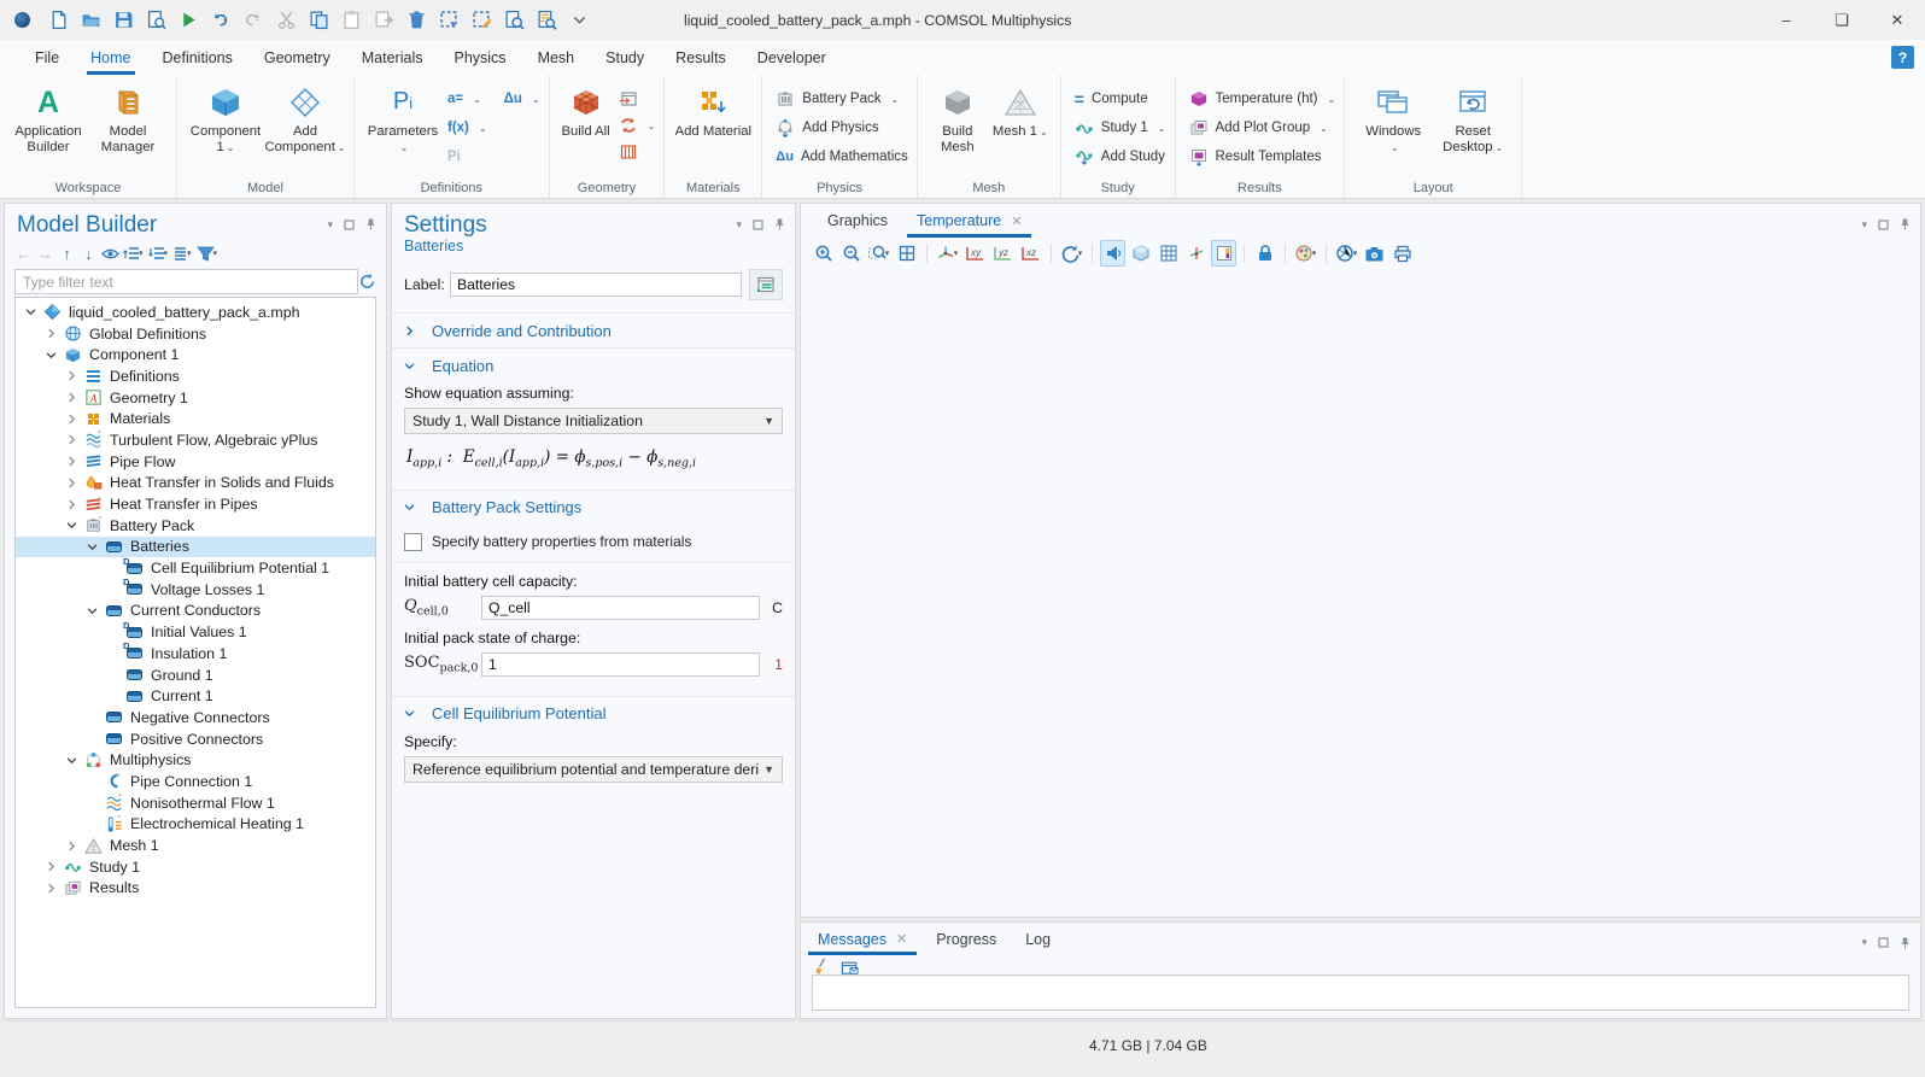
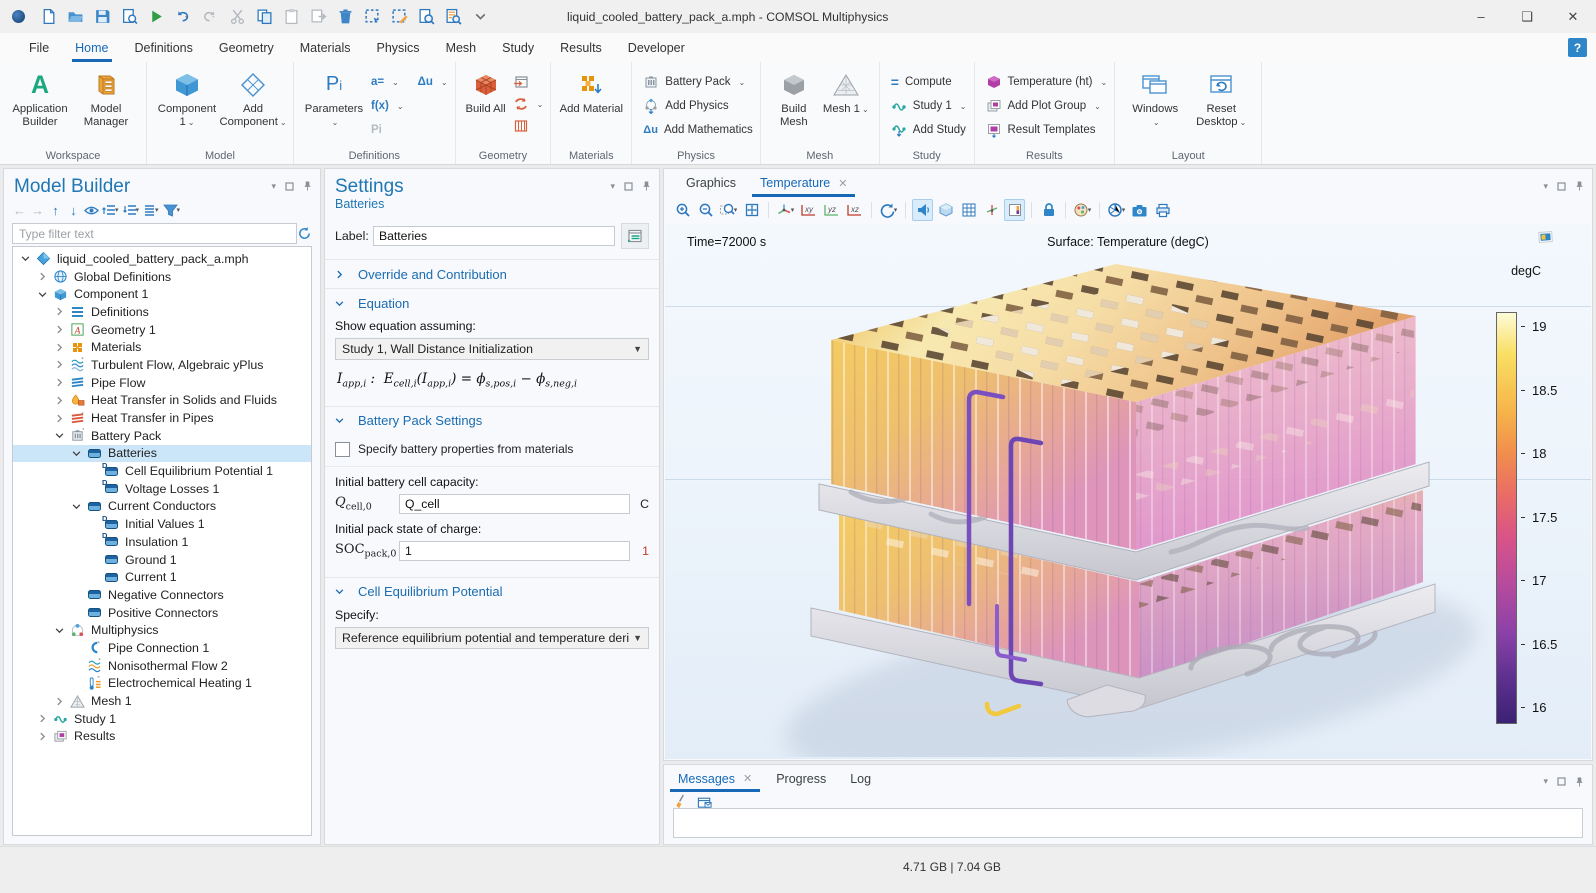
  liquid_cooled_battery_pack_a.mph - COMSOL Multiphysics
  –
  ❏
  ✕
  File
  Home
  Definitions
  Geometry
  Materials
  Physics
  Mesh
  Study
  Results
  Developer
  ?
  A
  Application Builder
  Model Manager
  Workspace
  Component 1 ⌄
  Add Component ⌄
  Model
  Pi
  Parameters
  ⌄
  a=
  ⌄
  Δu
  ⌄
  f(x)
  ⌄
  Pi
  Definitions
  Build All
  ⌄
  Geometry
  Add Material
  Materials
  Battery Pack
  ⌄
  Add Physics
  Δu
  Add Mathematics
  Physics
  Build Mesh
  Mesh 1 ⌄
  Mesh
  =
  Compute
  Study 1
  ⌄
  Add Study
  Study
  Temperature (ht)
  ⌄
  Add Plot Group
  ⌄
  Result Templates
  Results
  Windows
  ⌄
  Reset Desktop ⌄
  Layout
  Model Builder
  ▾
  ←
  →
  ↑
  ↓
  Type filter text
  liquid_cooled_battery_pack_a.mph
  Global Definitions
  Component 1
  Definitions
  A
  Geometry 1
  Materials
  Turbulent Flow, Algebraic yPlus
  Pipe Flow
  Heat Transfer in Solids and Fluids
  Heat Transfer in Pipes
  Battery Pack
  Batteries
  Cell Equilibrium Potential 1
  Voltage Losses 1
  Current Conductors
  Initial Values 1
  Insulation 1
  Ground 1
  Current 1
  Negative Connectors
  Positive Connectors
  Multiphysics
  Pipe Connection 1
- Nonisothermal Flow 1
+ Nonisothermal Flow 2
  Electrochemical Heating 1
  Mesh 1
  Study 1
  Results
  Settings
  ▾
  Batteries
  Label:
  Batteries
  Override and Contribution
  Equation
  Show equation assuming:
  Study 1, Wall Distance Initialization
  ▼
  Iapp,i : Ecell,i(Iapp,i) = ϕs,pos,i − ϕs,neg,i
  Battery Pack Settings
  Specify battery properties from materials
  Initial battery cell capacity:
  Qcell,0
  Q_cell
  C
  Initial pack state of charge:
  SOCpack,0
  1
  1
  Cell Equilibrium Potential
  Specify:
  Reference equilibrium potential and temperature deri
  ▼
  Graphics
  Temperature
  ✕
  ▾
  xy
  yz
  xz
+ Time=72000 s
+ Surface: Temperature (degC)
+ degC
+ 19
+ 18.5
+ 18
+ 17.5
+ 17
+ 16.5
+ 16
  Messages
  ✕
  Progress
  Log
  ▾
  4.71 GB | 7.04 GB
